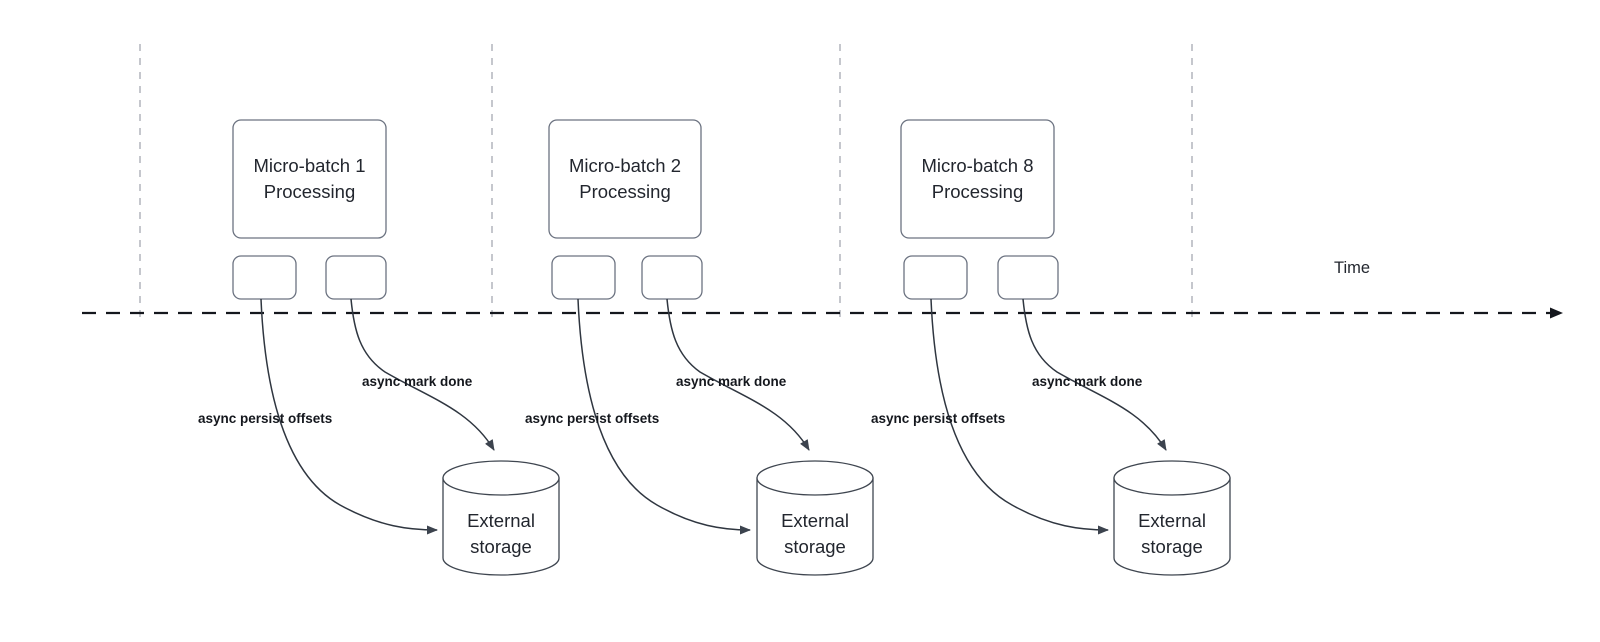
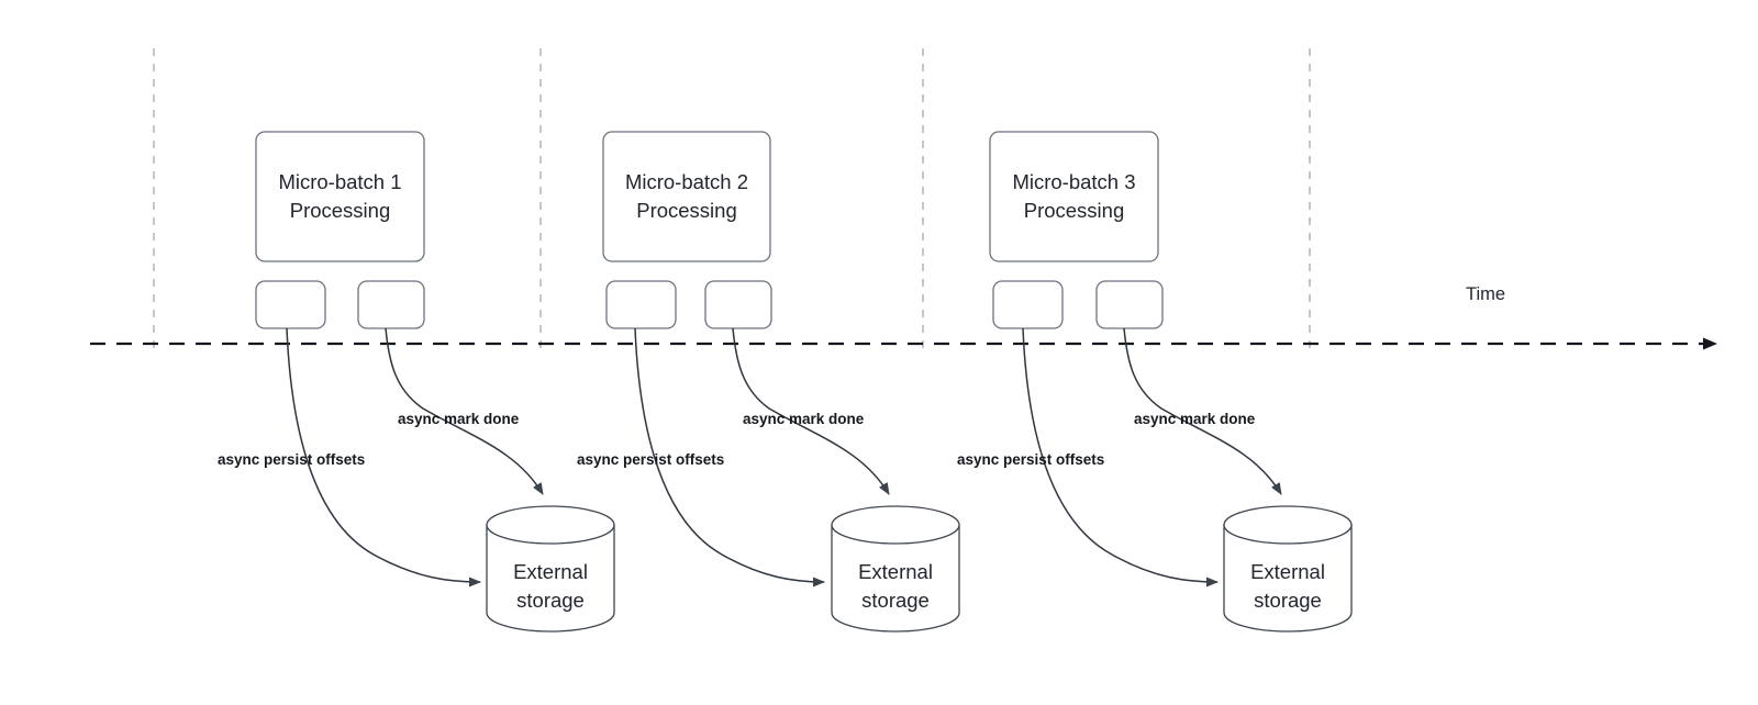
  Time
  Micro-batch 1
  Processing
  async persist offsets
  async mark done
  External
  storage
  Micro-batch 2
  Processing
  async persist offsets
  async mark done
  External
  storage
- Micro-batch 8
+ Micro-batch 3
  Processing
  async persist offsets
  async mark done
  External
  storage
